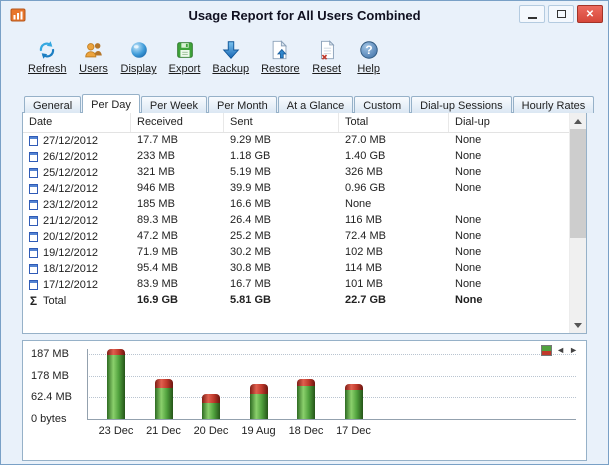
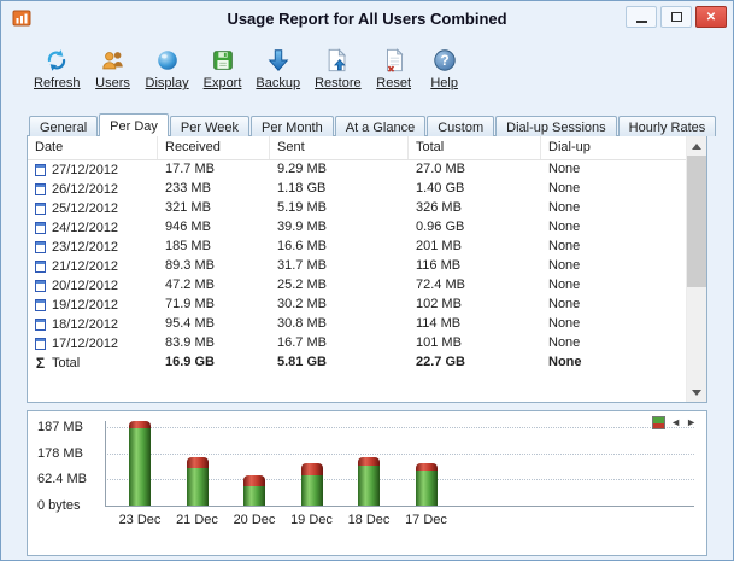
  Usage Report for All Users Combined
  ✕
  Refresh
  Users
  Display
  Export
  Backup
  Restore
  Reset
  ?
  Help
  General
  Per Day
  Per Week
  Per Month
  At a Glance
  Custom
  Dial-up Sessions
  Hourly Rates
  Date
  Received
  Sent
  Total
  Dial-up
  27/12/2012
  17.7 MB
  9.29 MB
  27.0 MB
  None
  26/12/2012
  233 MB
  1.18 GB
  1.40 GB
  None
  25/12/2012
  321 MB
  5.19 MB
  326 MB
  None
  24/12/2012
  946 MB
  39.9 MB
  0.96 GB
  None
  23/12/2012
  185 MB
  16.6 MB
+ 201 MB
  None
  21/12/2012
  89.3 MB
- 26.4 MB
+ 31.7 MB
  116 MB
  None
  20/12/2012
  47.2 MB
  25.2 MB
  72.4 MB
  None
  19/12/2012
  71.9 MB
  30.2 MB
  102 MB
  None
  18/12/2012
  95.4 MB
  30.8 MB
  114 MB
  None
  17/12/2012
  83.9 MB
  16.7 MB
  101 MB
  None
  Σ
  Total
  16.9 GB
  5.81 GB
  22.7 GB
  None
  187 MB
  178 MB
  62.4 MB
  0 bytes
  23 Dec
  21 Dec
  20 Dec
- 19 Aug
+ 19 Dec
  18 Dec
  17 Dec
  ◄
  ►
